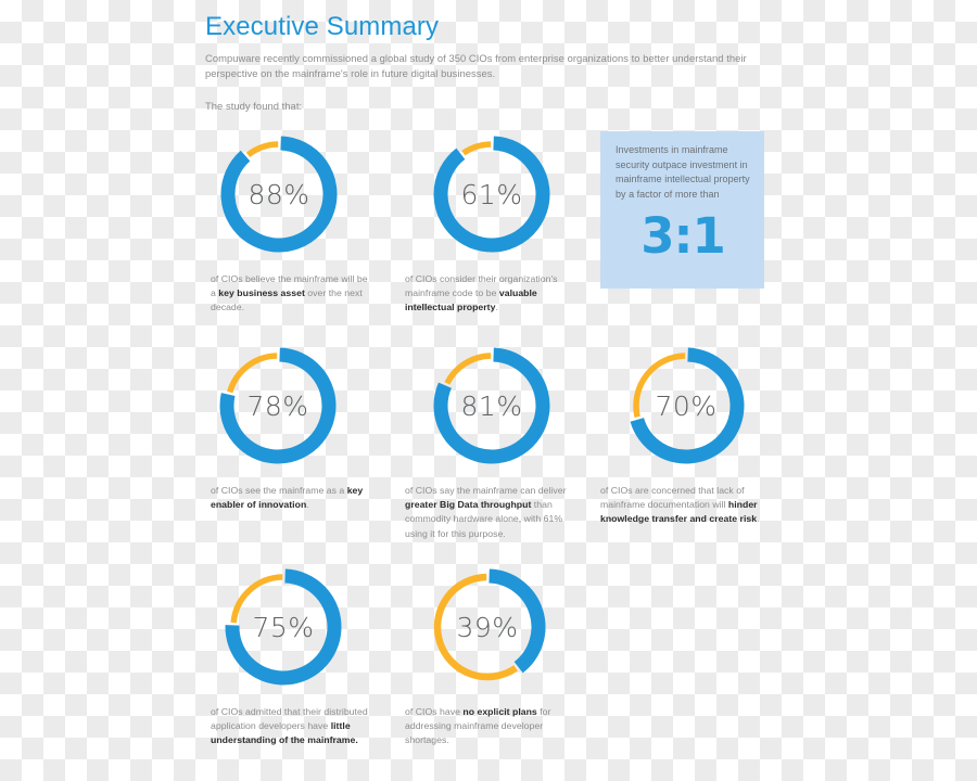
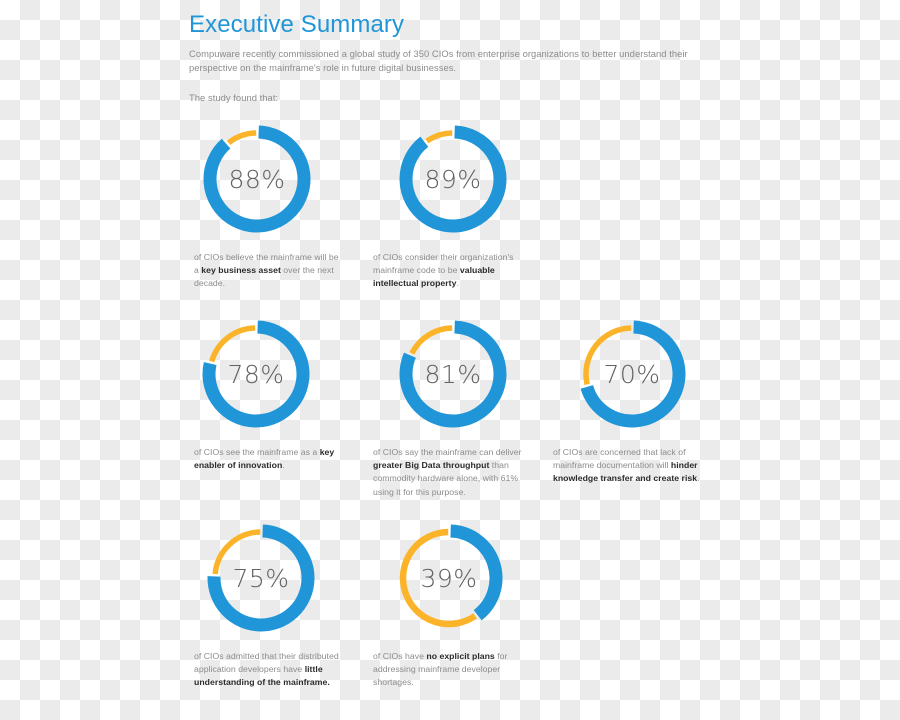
  Executive Summary
  Compuware recently commissioned a global study of 350 CIOs from enterprise organizations to better understand their perspective on the mainframe's role in future digital businesses.
  The study found that:
  88%
  of CIOs believe the mainframe will be a key business asset over the next decade.
- 61%
+ 89%
  of CIOs consider their organization's mainframe code to be valuable intellectual property.
- Investments in mainframe security outpace investment in mainframe intellectual property by a factor of more than
- 3:1
  78%
  of CIOs see the mainframe as a key enabler of innovation.
  81%
  of CIOs say the mainframe can deliver greater Big Data throughput than commodity hardware alone, with 61% using it for this purpose.
  70%
  of CIOs are concerned that lack of mainframe documentation will hinder knowledge transfer and create risk.
  75%
  of CIOs admitted that their distributed application developers have little understanding of the mainframe.
  39%
  of CIOs have no explicit plans for addressing mainframe developer shortages.
